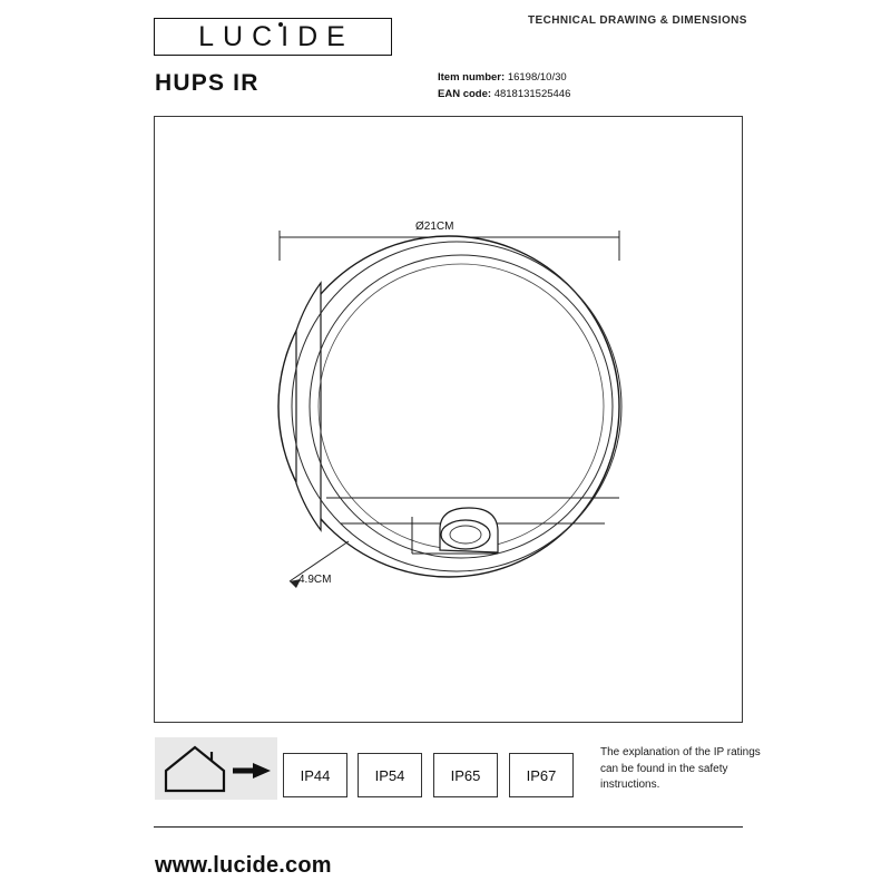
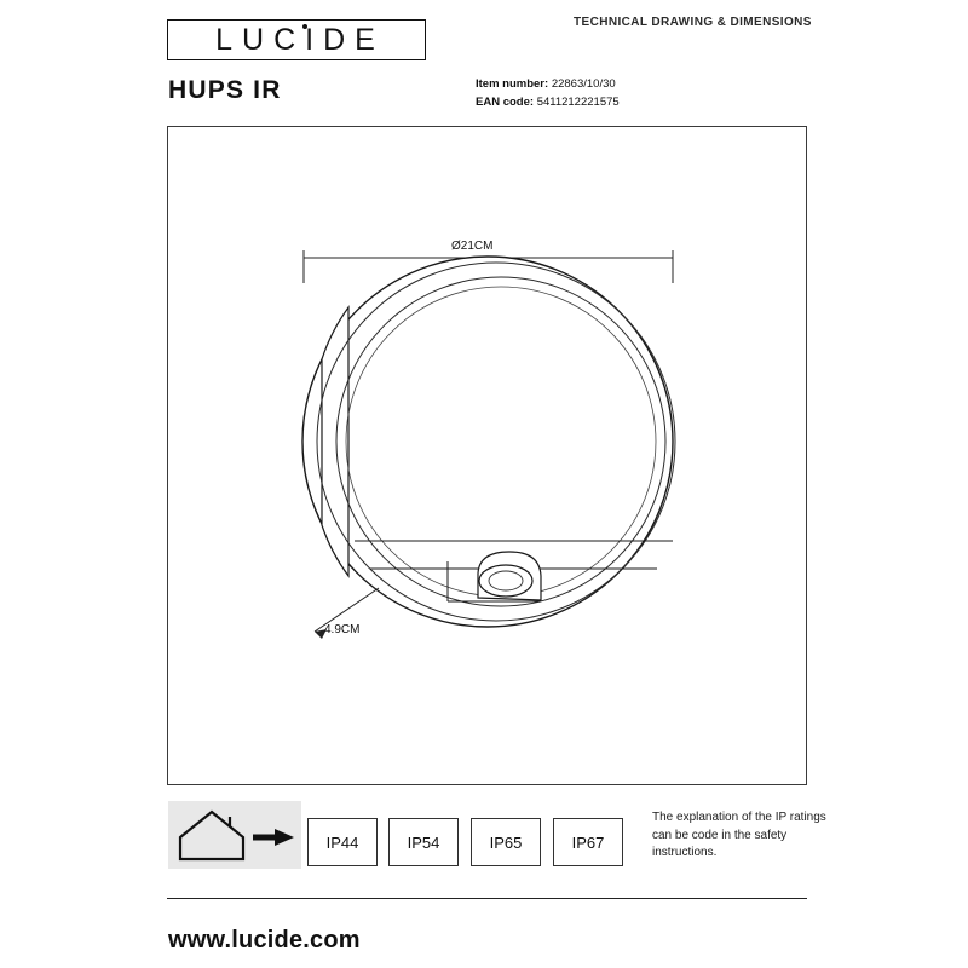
  LUCIDE
  TECHNICAL DRAWING & DIMENSIONS
  HUPS IR
- Item number: 16198/10/30
+ Item number: 22863/10/30
- EAN code: 4818131525446
+ EAN code: 5411212221575
  Ø21CM
  4.9CM
  IP44
  IP54
  IP65
  IP67
- The explanation of the IP ratings can be found in the safety instructions.
+ The explanation of the IP ratings can be code in the safety instructions.
  www.lucide.com
